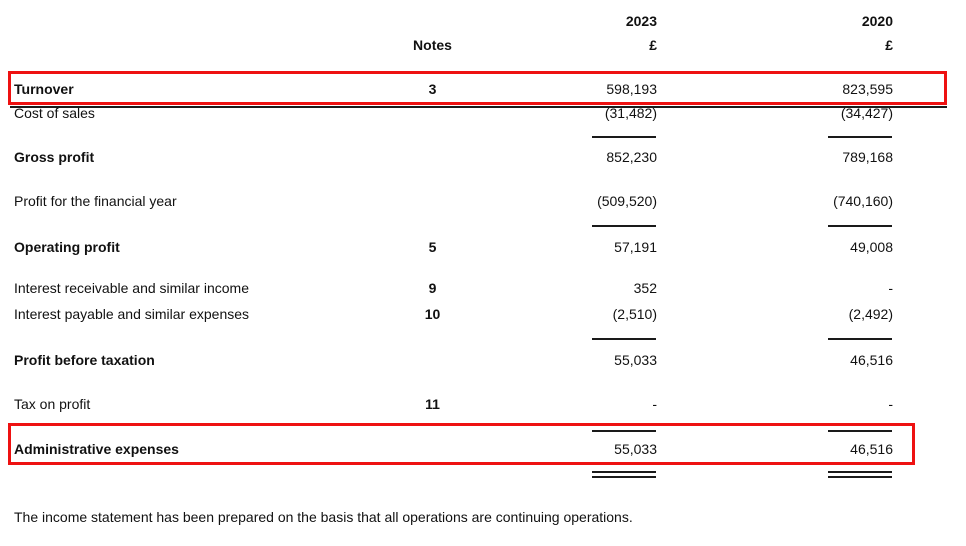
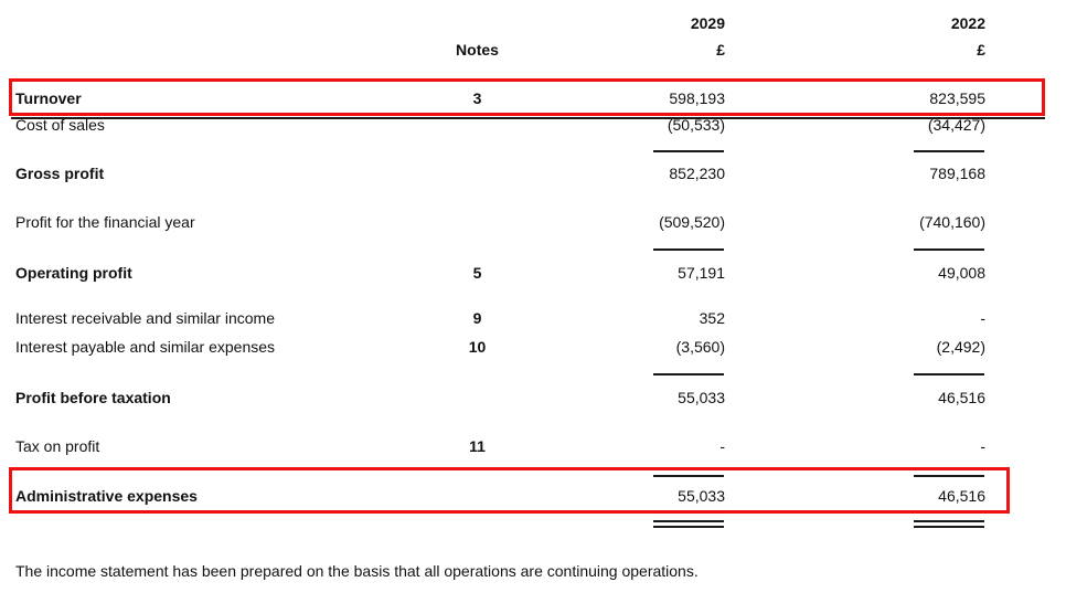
- 2023
+ 2029
- 2020
+ 2022
  Notes
  £
  £
  Turnover
  3
  598,193
  823,595
  Cost of sales
- (31,482)
+ (50,533)
  (34,427)
  Gross profit
  852,230
  789,168
  Profit for the financial year
  (509,520)
  (740,160)
  Operating profit
  5
  57,191
  49,008
  Interest receivable and similar income
  9
  352
  -
  Interest payable and similar expenses
  10
- (2,510)
+ (3,560)
  (2,492)
  Profit before taxation
  55,033
  46,516
  Tax on profit
  11
  -
  -
  Administrative expenses
  55,033
  46,516
  The income statement has been prepared on the basis that all operations are continuing operations.
